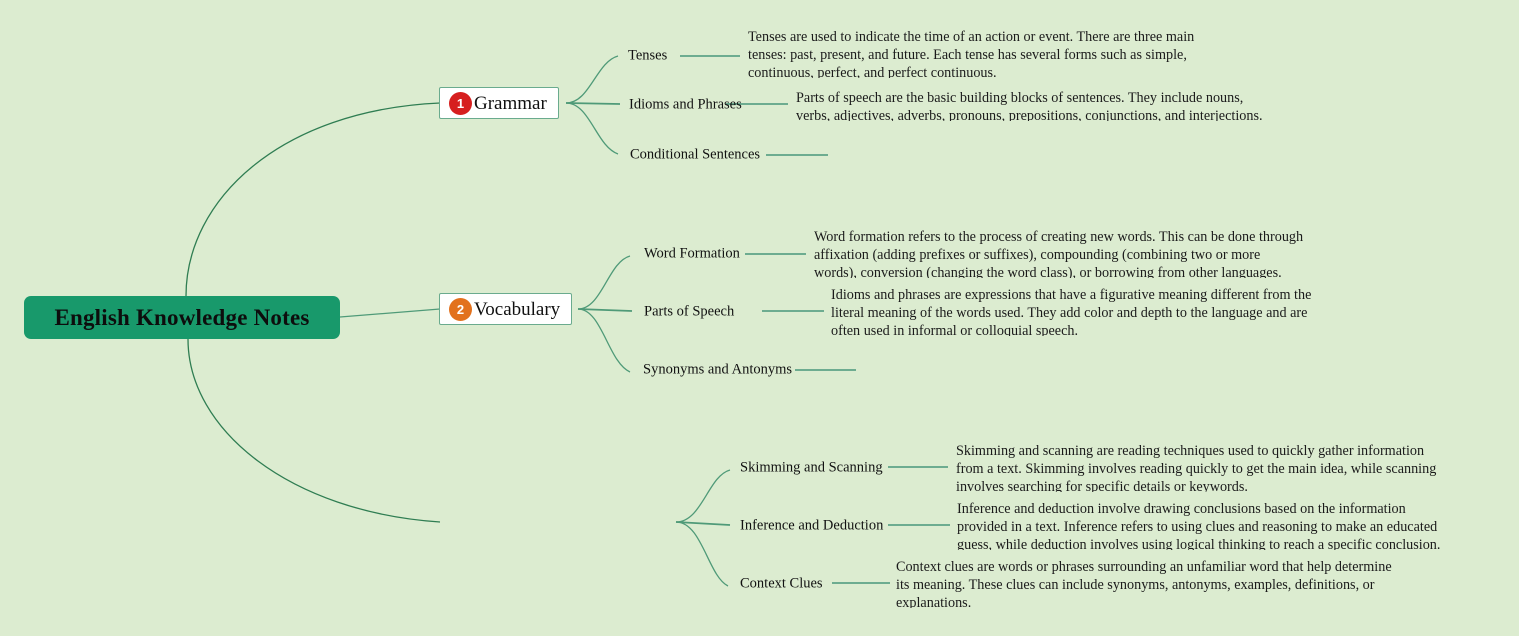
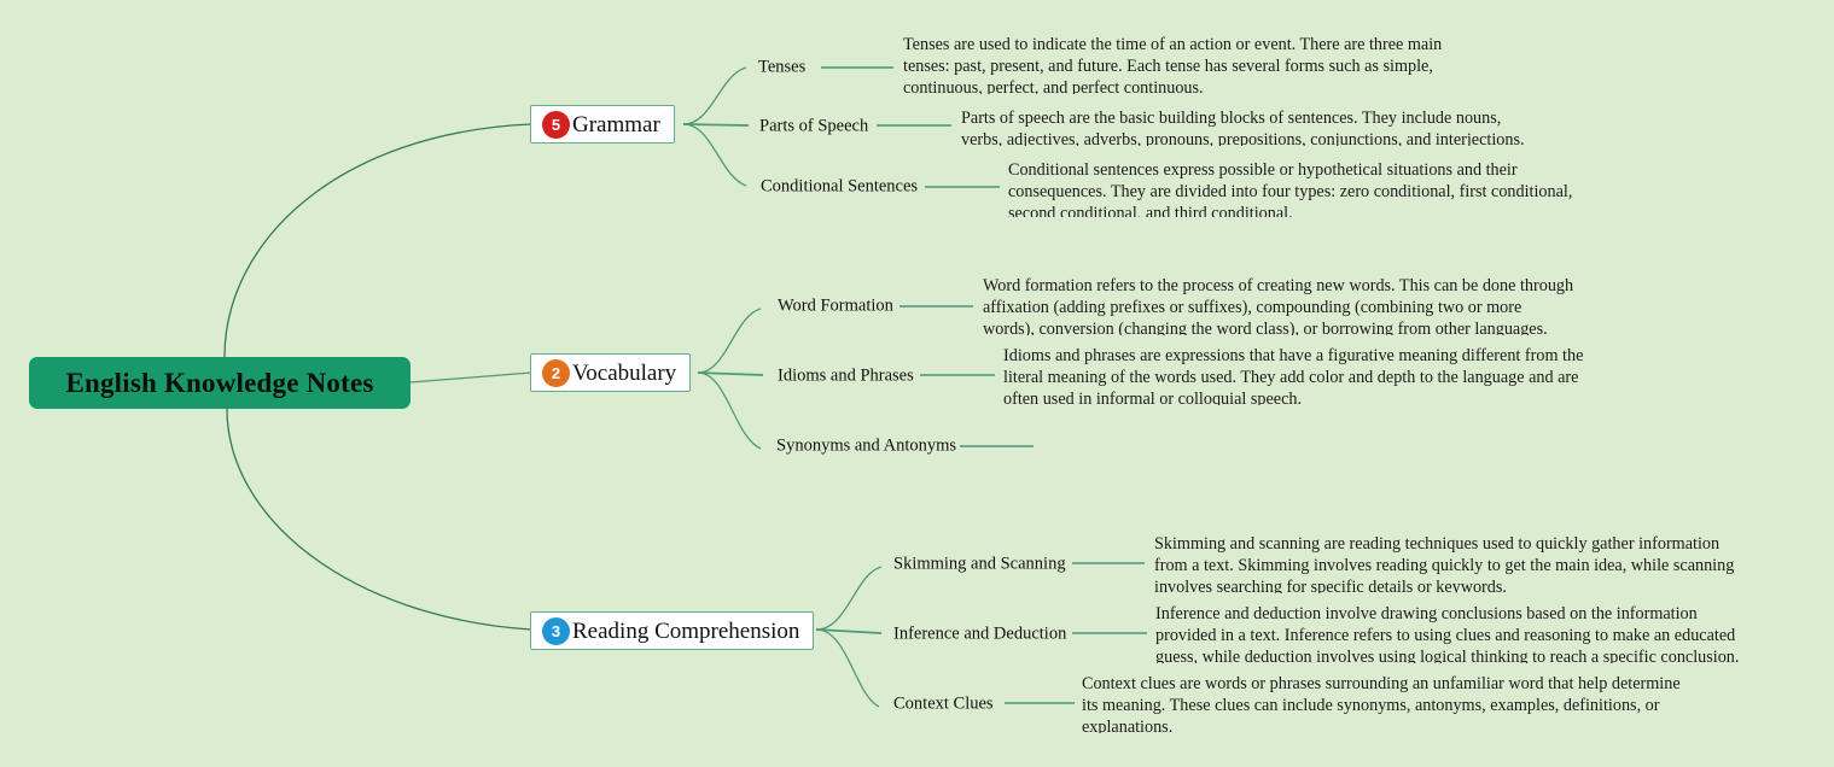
  English Knowledge Notes
- 1
+ 5
  Grammar
  Tenses
  Tenses are used to indicate the time of an action or event. There are three main tenses: past, present, and future. Each tense has several forms such as simple, continuous, perfect, and perfect continuous.
- Idioms and Phrases
+ Parts of Speech
  Parts of speech are the basic building blocks of sentences. They include nouns, verbs, adjectives, adverbs, pronouns, prepositions, conjunctions, and interjections.
  Conditional Sentences
+ Conditional sentences express possible or hypothetical situations and their consequences. They are divided into four types: zero conditional, first conditional, second conditional, and third conditional.
  2
  Vocabulary
  Word Formation
  Word formation refers to the process of creating new words. This can be done through affixation (adding prefixes or suffixes), compounding (combining two or more words), conversion (changing the word class), or borrowing from other languages.
- Parts of Speech
+ Idioms and Phrases
  Idioms and phrases are expressions that have a figurative meaning different from the literal meaning of the words used. They add color and depth to the language and are often used in informal or colloquial speech.
  Synonyms and Antonyms
+ 3
+ Reading Comprehension
  Skimming and Scanning
  Skimming and scanning are reading techniques used to quickly gather information from a text. Skimming involves reading quickly to get the main idea, while scanning involves searching for specific details or keywords.
  Inference and Deduction
  Inference and deduction involve drawing conclusions based on the information provided in a text. Inference refers to using clues and reasoning to make an educated guess, while deduction involves using logical thinking to reach a specific conclusion.
  Context Clues
  Context clues are words or phrases surrounding an unfamiliar word that help determine its meaning. These clues can include synonyms, antonyms, examples, definitions, or explanations.
